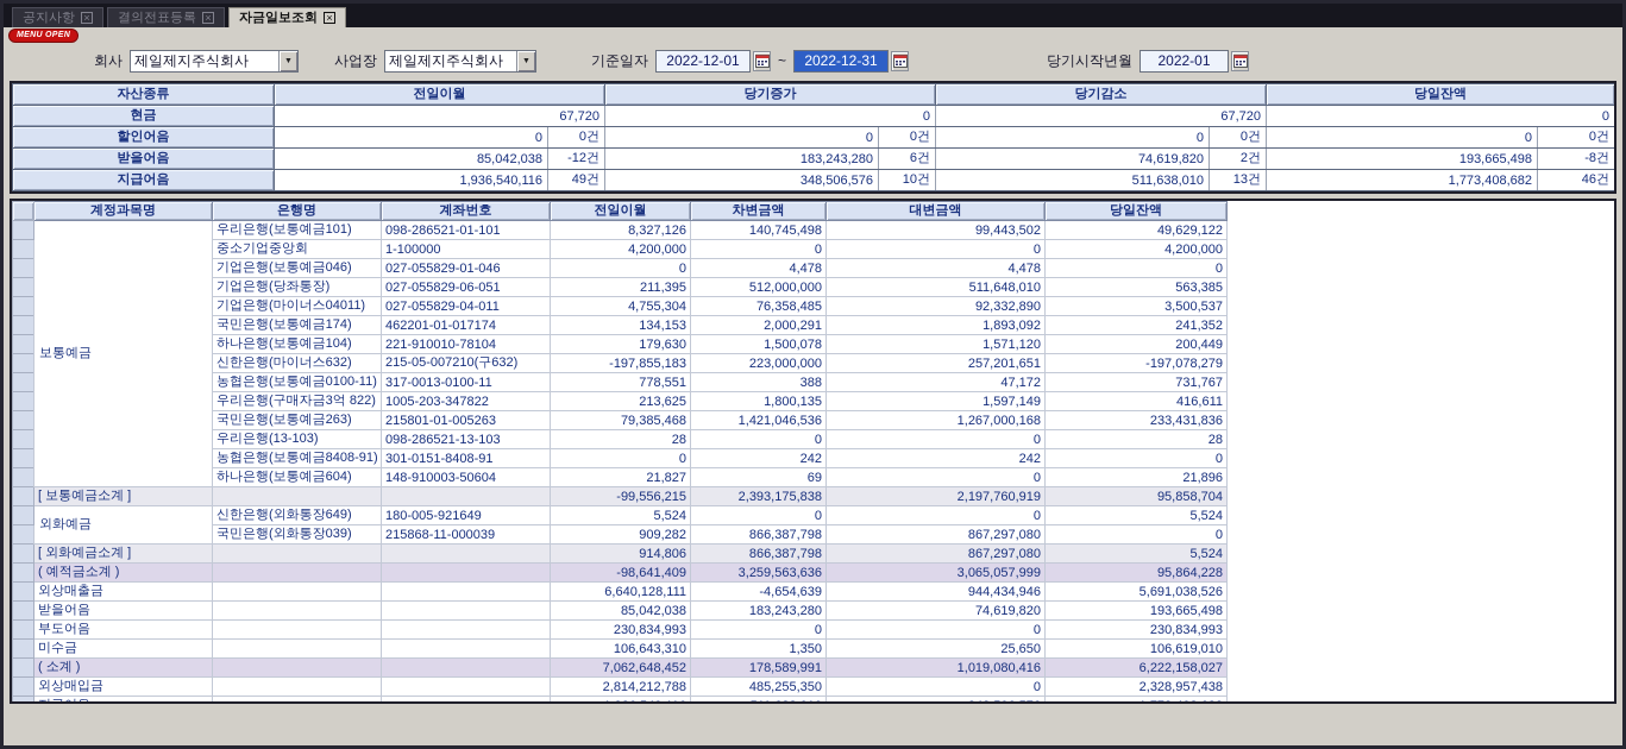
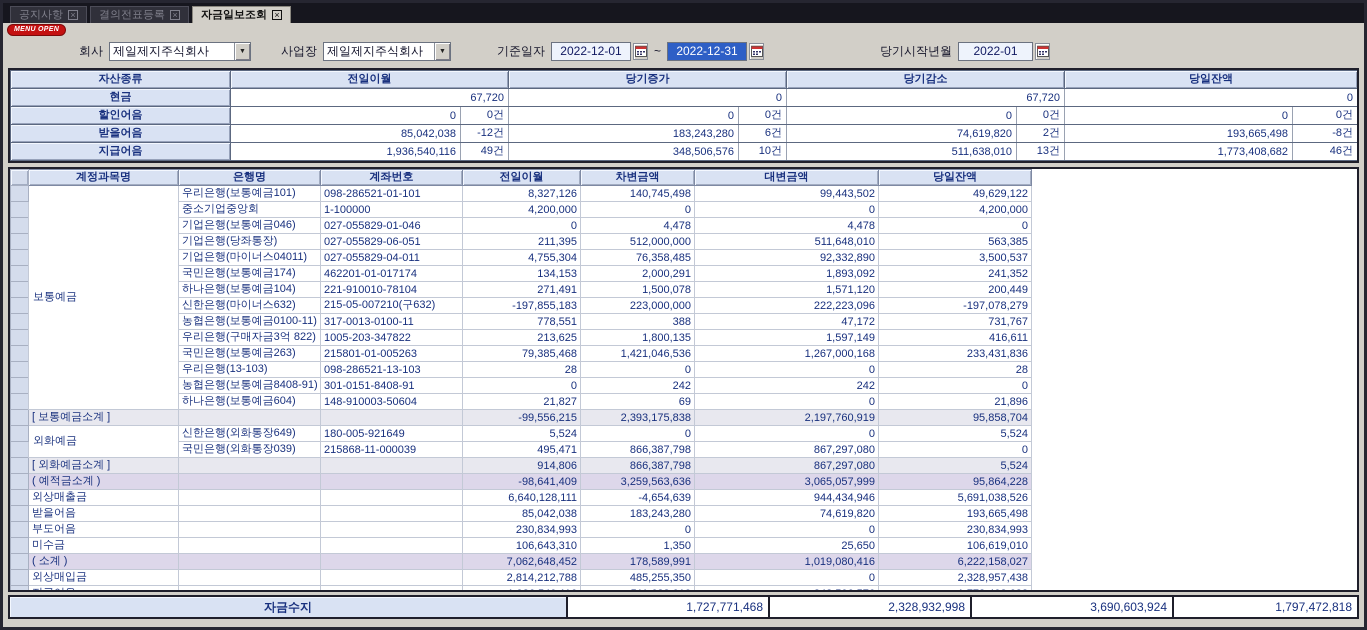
  공지사항
  ×
  결의전표등록
  ×
  자금일보조회
  ×
  회사
  제일제지주식회사
  사업장
  제일제지주식회사
  기준일자
  2022-12-01
  ~
  2022-12-31
  당기시작년월
  2022-01
  자산종류	전일이월	당기증가	당기감소	당일잔액
  현금	67,720	0	67,720	0
  할인어음	0	0건	0	0건	0	0건	0	0건
  받을어음	85,042,038	-12건	183,243,280	6건	74,619,820	2건	193,665,498	-8건
  지급어음	1,936,540,116	49건	348,506,576	10건	511,638,010	13건	1,773,408,682	46건
  	계정과목명	은행명	계좌번호	전일이월	차변금액	대변금액	당일잔액
  	보통예금	우리은행(보통예금101)	098-286521-01-101	8,327,126	140,745,498	99,443,502	49,629,122
  	중소기업중앙회	1-100000	4,200,000	0	0	4,200,000
  	기업은행(보통예금046)	027-055829-01-046	0	4,478	4,478	0
  	기업은행(당좌통장)	027-055829-06-051	211,395	512,000,000	511,648,010	563,385
  	기업은행(마이너스04011)	027-055829-04-011	4,755,304	76,358,485	92,332,890	3,500,537
  	국민은행(보통예금174)	462201-01-017174	134,153	2,000,291	1,893,092	241,352
- 	하나은행(보통예금104)	221-910010-78104	179,630	1,500,078	1,571,120	200,449
+ 	하나은행(보통예금104)	221-910010-78104	271,491	1,500,078	1,571,120	200,449
- 	신한은행(마이너스632)	215-05-007210(구632)	-197,855,183	223,000,000	257,201,651	-197,078,279
+ 	신한은행(마이너스632)	215-05-007210(구632)	-197,855,183	223,000,000	222,223,096	-197,078,279
  	농협은행(보통예금0100-11)	317-0013-0100-11	778,551	388	47,172	731,767
  	우리은행(구매자금3억 822)	1005-203-347822	213,625	1,800,135	1,597,149	416,611
  	국민은행(보통예금263)	215801-01-005263	79,385,468	1,421,046,536	1,267,000,168	233,431,836
  	우리은행(13-103)	098-286521-13-103	28	0	0	28
  	농협은행(보통예금8408-91)	301-0151-8408-91	0	242	242	0
  	하나은행(보통예금604)	148-910003-50604	21,827	69	0	21,896
  	[ 보통예금소계 ]			-99,556,215	2,393,175,838	2,197,760,919	95,858,704
  	외화예금	신한은행(외화통장649)	180-005-921649	5,524	0	0	5,524
- 	국민은행(외화통장039)	215868-11-000039	909,282	866,387,798	867,297,080	0
+ 	국민은행(외화통장039)	215868-11-000039	495,471	866,387,798	867,297,080	0
  	[ 외화예금소계 ]			914,806	866,387,798	867,297,080	5,524
  	( 예적금소계 )			-98,641,409	3,259,563,636	3,065,057,999	95,864,228
  	외상매출금			6,640,128,111	-4,654,639	944,434,946	5,691,038,526
  	받을어음			85,042,038	183,243,280	74,619,820	193,665,498
  	부도어음			230,834,993	0	0	230,834,993
  	미수금			106,643,310	1,350	25,650	106,619,010
  	( 소계 )			7,062,648,452	178,589,991	1,019,080,416	6,222,158,027
  	외상매입금			2,814,212,788	485,255,350	0	2,328,957,438
+ 자금수지
+ 1,727,771,468
+ 2,328,932,998
+ 3,690,603,924
+ 1,797,472,818
